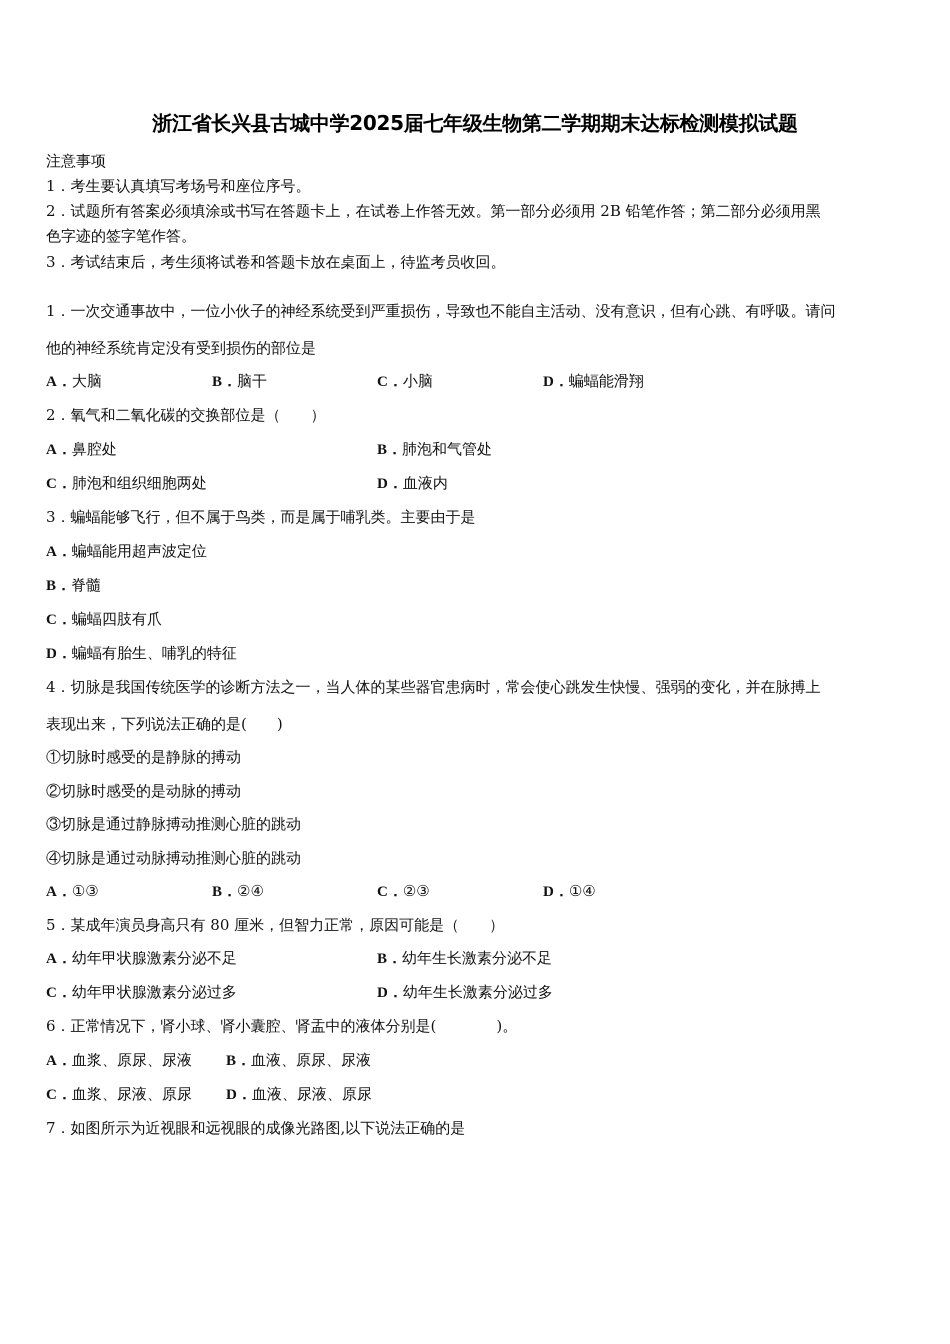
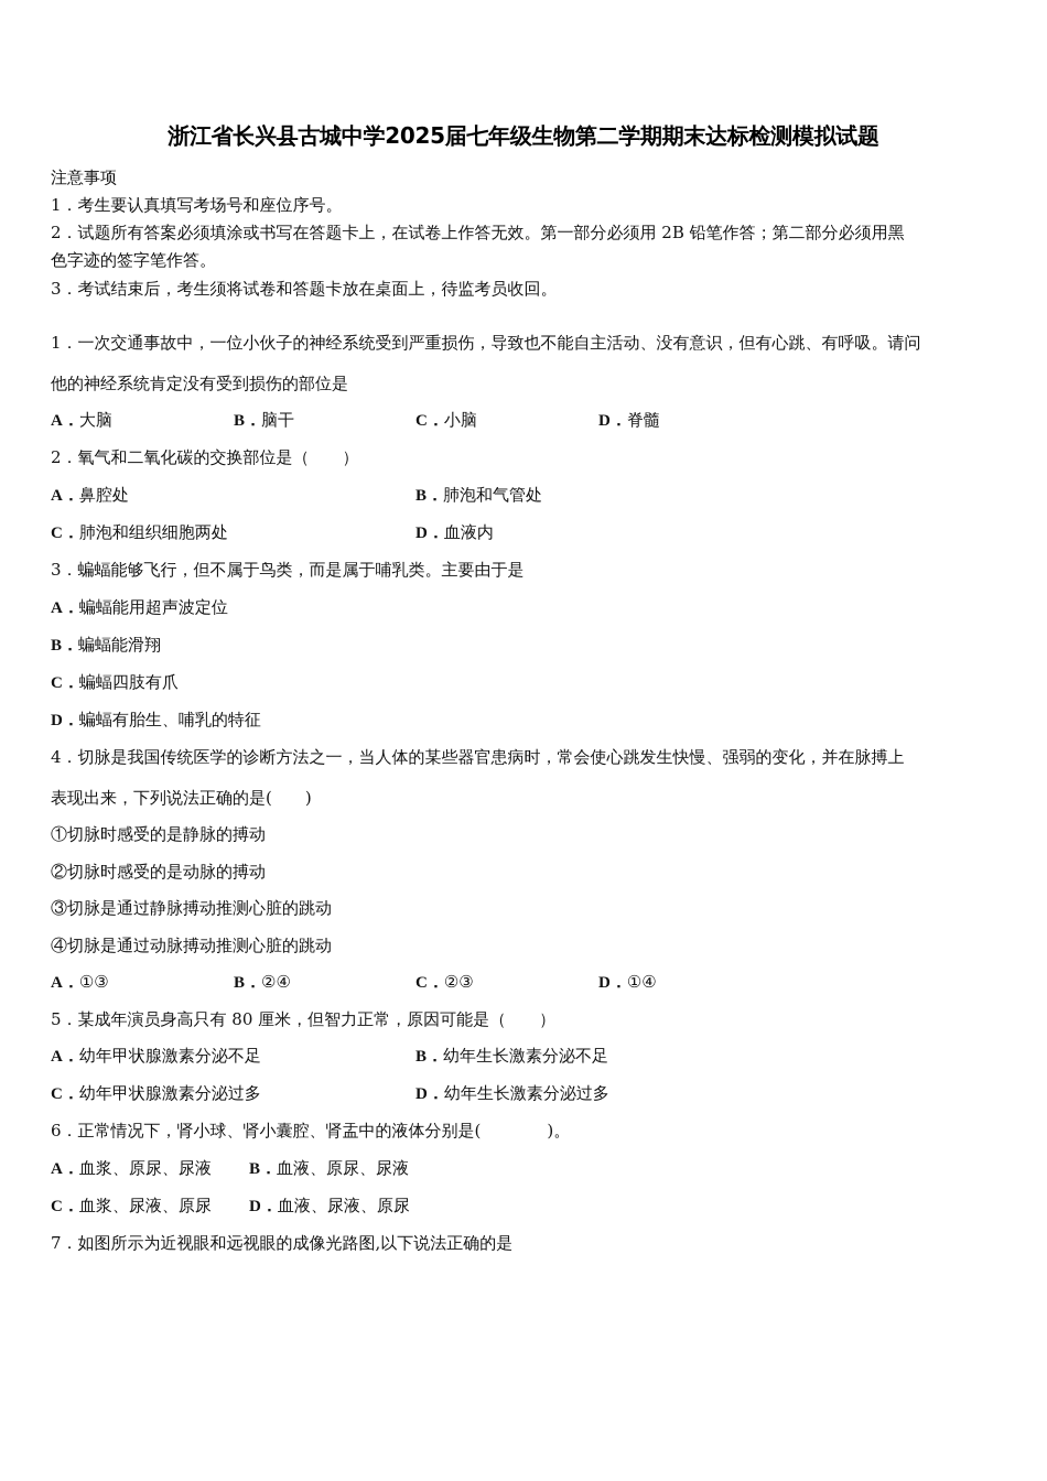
  浙江省长兴县古城中学2025届七年级生物第二学期期末达标检测模拟试题
  注意事项
  1．考生要认真填写考场号和座位序号。
  2．试题所有答案必须填涂或书写在答题卡上，在试卷上作答无效。第一部分必须用 2B 铅笔作答；第二部分必须用黑
  色字迹的签字笔作答。
  3．考试结束后，考生须将试卷和答题卡放在桌面上，待监考员收回。
  1．一次交通事故中，一位小伙子的神经系统受到严重损伤，导致也不能自主活动、没有意识，但有心跳、有呼吸。请问
  他的神经系统肯定没有受到损伤的部位是
  A．大脑
  B．脑干
  C．小脑
- D．蝙蝠能滑翔
+ D．脊髓
  2．氧气和二氧化碳的交换部位是（ ）
  A．鼻腔处
  B．肺泡和气管处
  C．肺泡和组织细胞两处
  D．血液内
  3．蝙蝠能够飞行，但不属于鸟类，而是属于哺乳类。主要由于是
  A．蝙蝠能用超声波定位
- B．脊髓
+ B．蝙蝠能滑翔
  C．蝙蝠四肢有爪
  D．蝙蝠有胎生、哺乳的特征
  4．切脉是我国传统医学的诊断方法之一，当人体的某些器官患病时，常会使心跳发生快慢、强弱的变化，并在脉搏上
  表现出来，下列说法正确的是( )
  ①切脉时感受的是静脉的搏动
  ②切脉时感受的是动脉的搏动
  ③切脉是通过静脉搏动推测心脏的跳动
  ④切脉是通过动脉搏动推测心脏的跳动
  A．①③
  B．②④
  C．②③
  D．①④
  5．某成年演员身高只有 80 厘米，但智力正常，原因可能是（ ）
  A．幼年甲状腺激素分泌不足
  B．幼年生长激素分泌不足
  C．幼年甲状腺激素分泌过多
  D．幼年生长激素分泌过多
  6．正常情况下，肾小球、肾小囊腔、肾盂中的液体分别是( )。
  A．血浆、原尿、尿液
  B．血液、原尿、尿液
  C．血浆、尿液、原尿
  D．血液、尿液、原尿
  7．如图所示为近视眼和远视眼的成像光路图,以下说法正确的是
